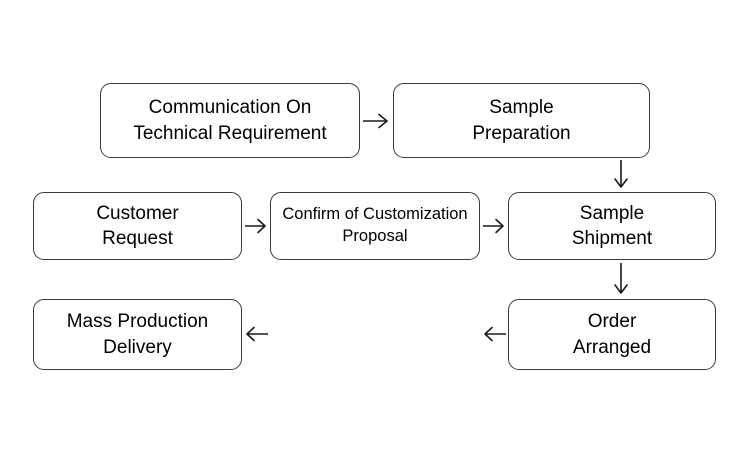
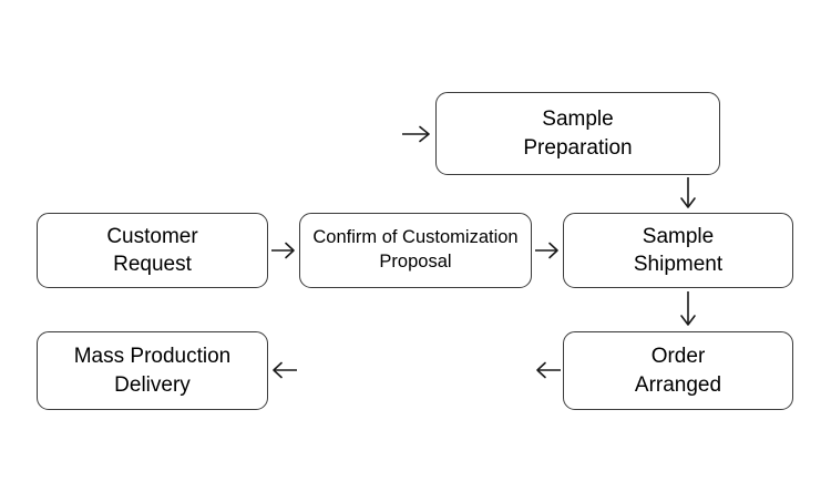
- Communication On
- Technical Requirement
  Sample
  Preparation
  Customer
  Request
  Confirm of Customization
  Proposal
  Sample
  Shipment
  Mass Production
  Delivery
  Order
  Arranged
